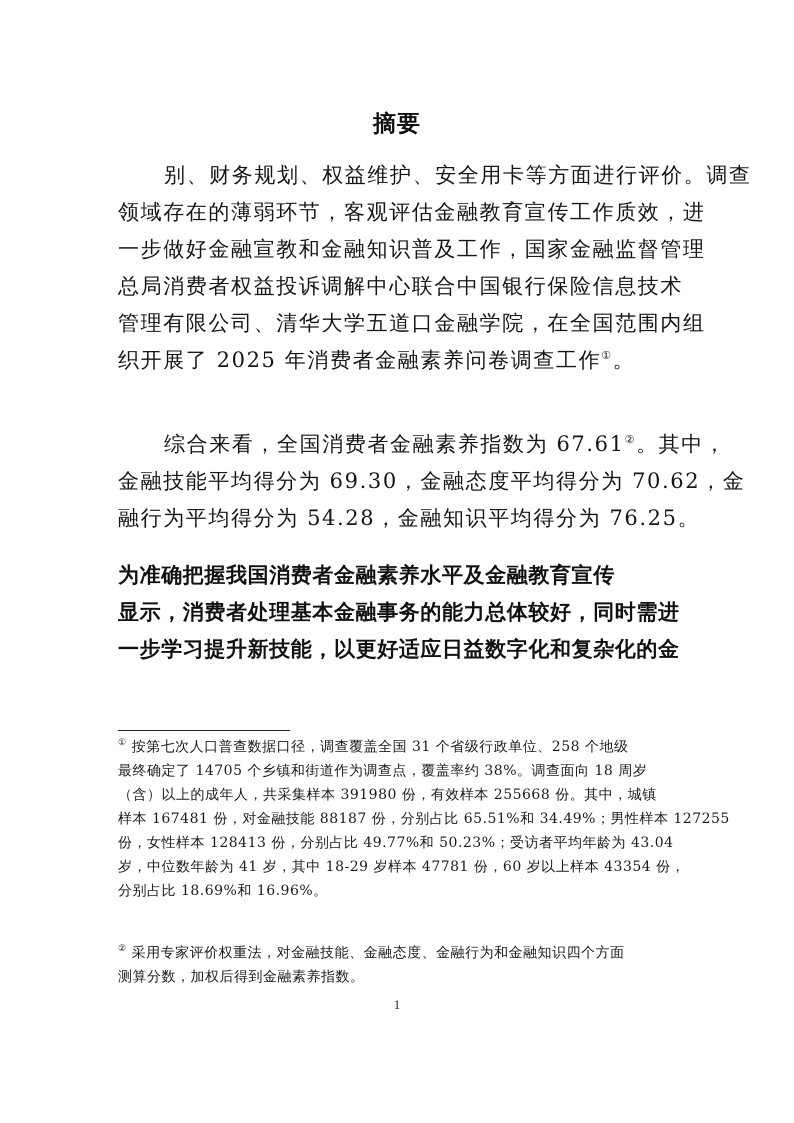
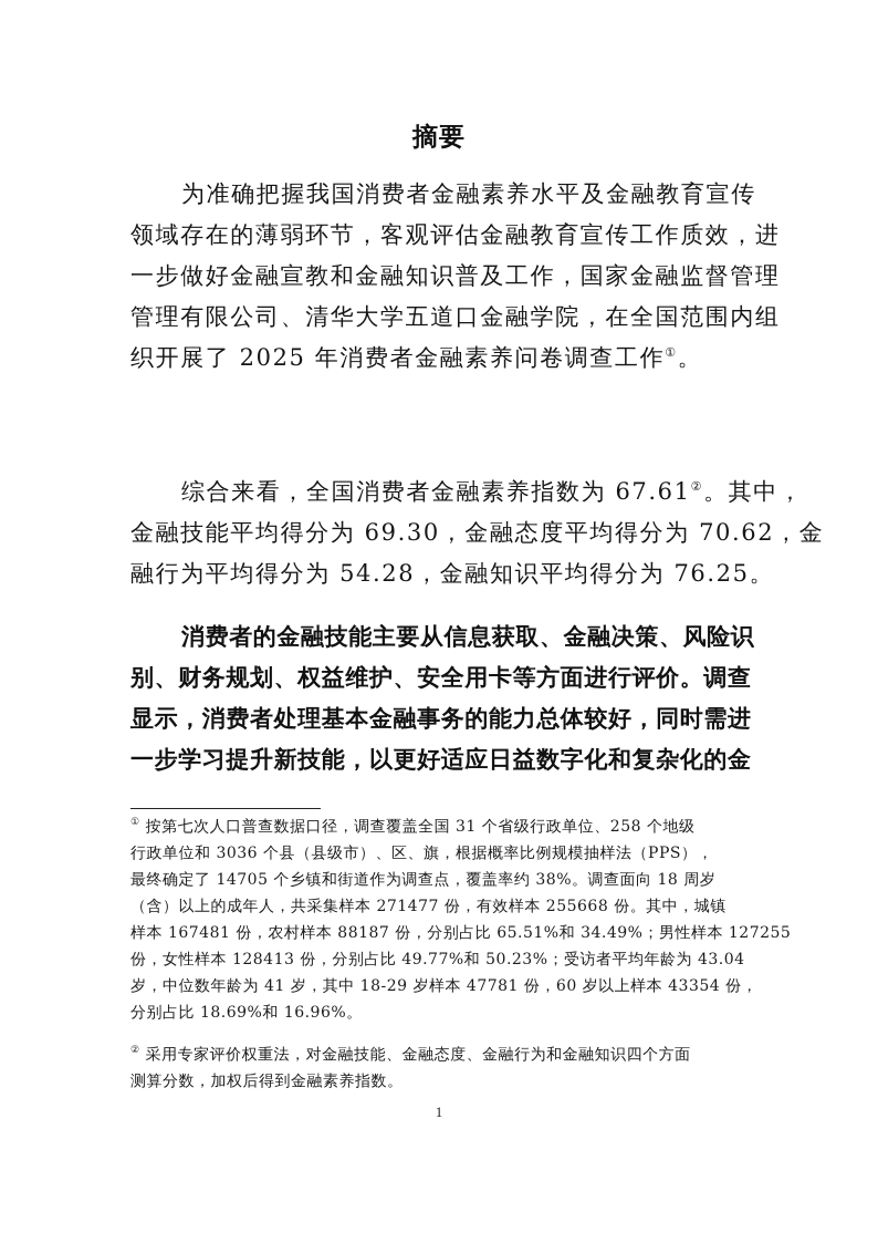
  摘要
- 别、财务规划、权益维护、安全用卡等方面进行评价。调查
+ 为准确把握我国消费者金融素养水平及金融教育宣传
  领域存在的薄弱环节，客观评估金融教育宣传工作质效，进
  一步做好金融宣教和金融知识普及工作，国家金融监督管理
- 总局消费者权益投诉调解中心联合中国银行保险信息技术
  管理有限公司、清华大学五道口金融学院，在全国范围内组
  织开展了 2025 年消费者金融素养问卷调查工作①。
  综合来看，全国消费者金融素养指数为 67.61②。其中，
  金融技能平均得分为 69.30，金融态度平均得分为 70.62，金
  融行为平均得分为 54.28，金融知识平均得分为 76.25。
+ 消费者的金融技能主要从信息获取、金融决策、风险识
- 为准确把握我国消费者金融素养水平及金融教育宣传
+ 别、财务规划、权益维护、安全用卡等方面进行评价。调查
  显示，消费者处理基本金融事务的能力总体较好，同时需进
  一步学习提升新技能，以更好适应日益数字化和复杂化的金
  ① 按第七次人口普查数据口径，调查覆盖全国 31 个省级行政单位、258 个地级
+ 行政单位和 3036 个县（县级市）、区、旗，根据概率比例规模抽样法（PPS），
  最终确定了 14705 个乡镇和街道作为调查点，覆盖率约 38%。调查面向 18 周岁
- （含）以上的成年人，共采集样本 391980 份，有效样本 255668 份。其中，城镇
+ （含）以上的成年人，共采集样本 271477 份，有效样本 255668 份。其中，城镇
- 样本 167481 份，对金融技能 88187 份，分别占比 65.51%和 34.49%；男性样本 127255
+ 样本 167481 份，农村样本 88187 份，分别占比 65.51%和 34.49%；男性样本 127255
  份，女性样本 128413 份，分别占比 49.77%和 50.23%；受访者平均年龄为 43.04
  岁，中位数年龄为 41 岁，其中 18-29 岁样本 47781 份，60 岁以上样本 43354 份，
  分别占比 18.69%和 16.96%。
  ② 采用专家评价权重法，对金融技能、金融态度、金融行为和金融知识四个方面
  测算分数，加权后得到金融素养指数。
  1
